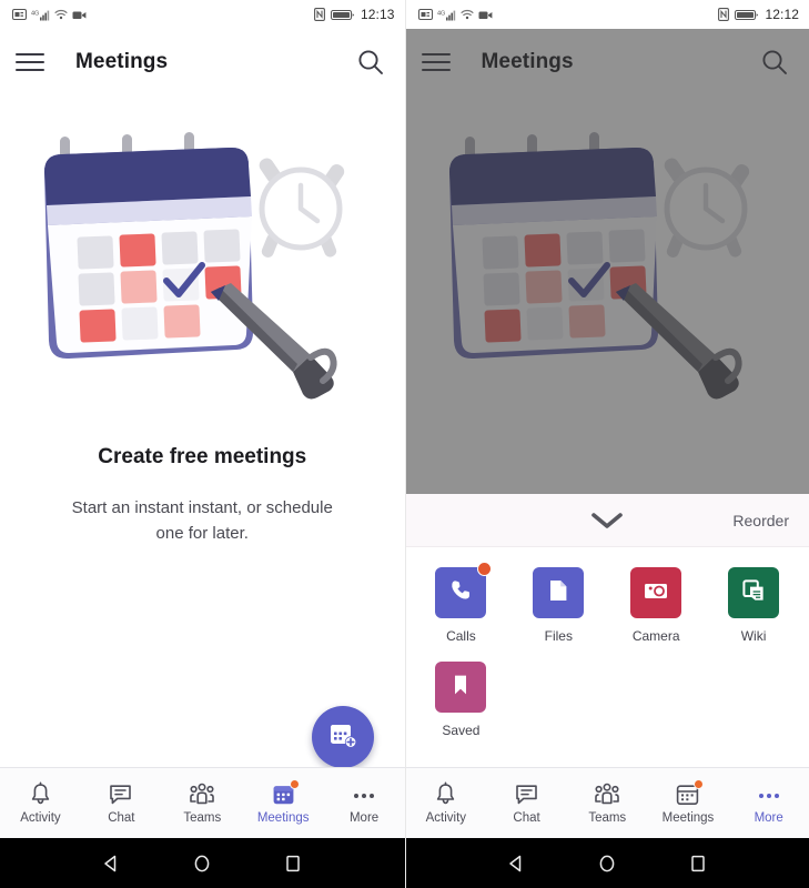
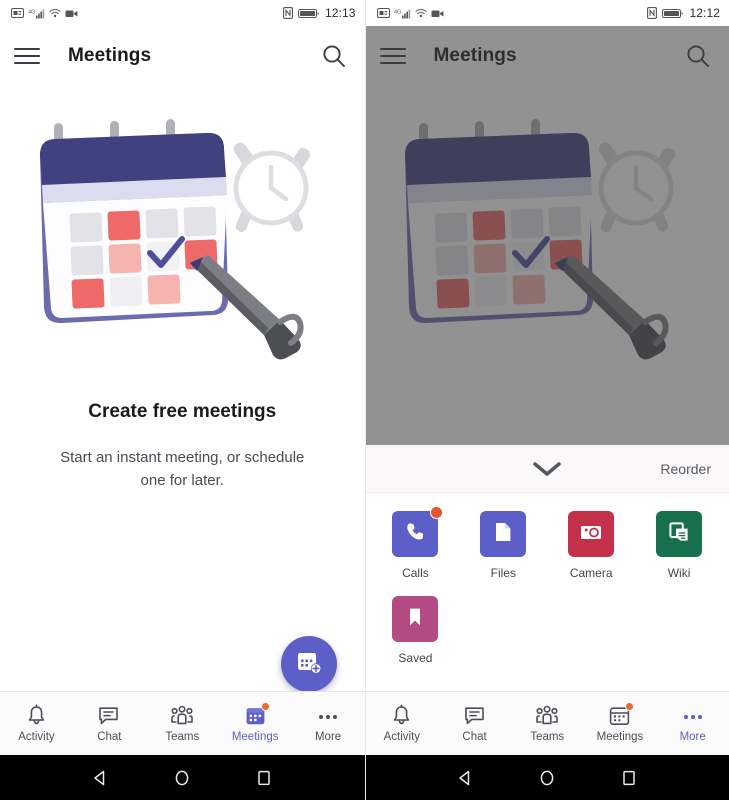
  12:13
  Meetings
  Create free meetings
- Start an instant instant, or schedule one for later.
+ Start an instant meeting, or schedule one for later.
  Activity
  Chat
  Teams
  Meetings
  More
  12:12
  Meetings
  Reorder
  Calls
  Files
  Camera
  Wiki
  Saved
  Activity
  Chat
  Teams
  Meetings
  More
